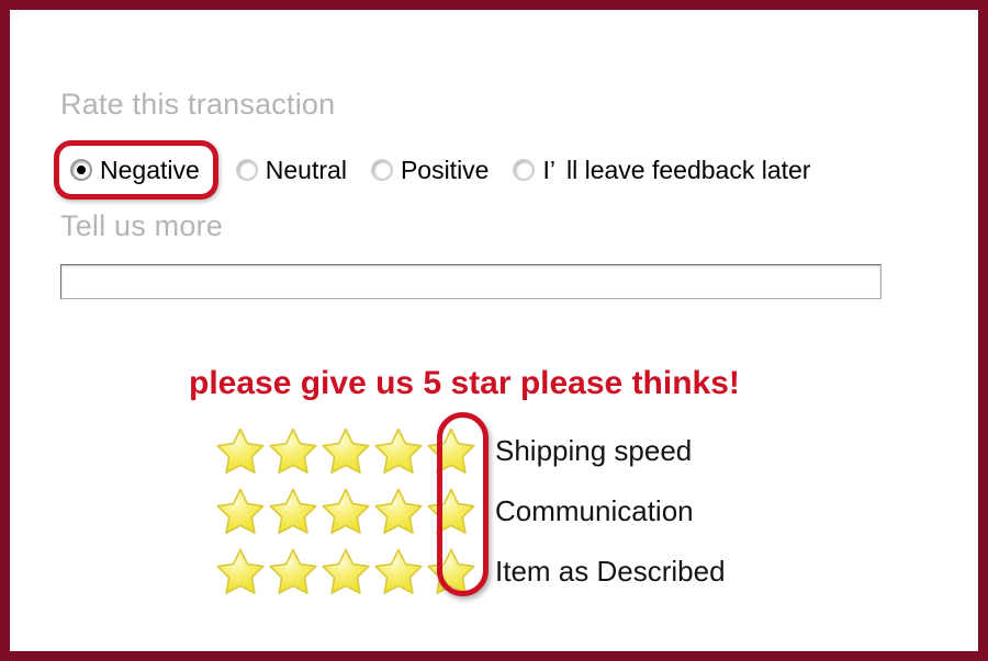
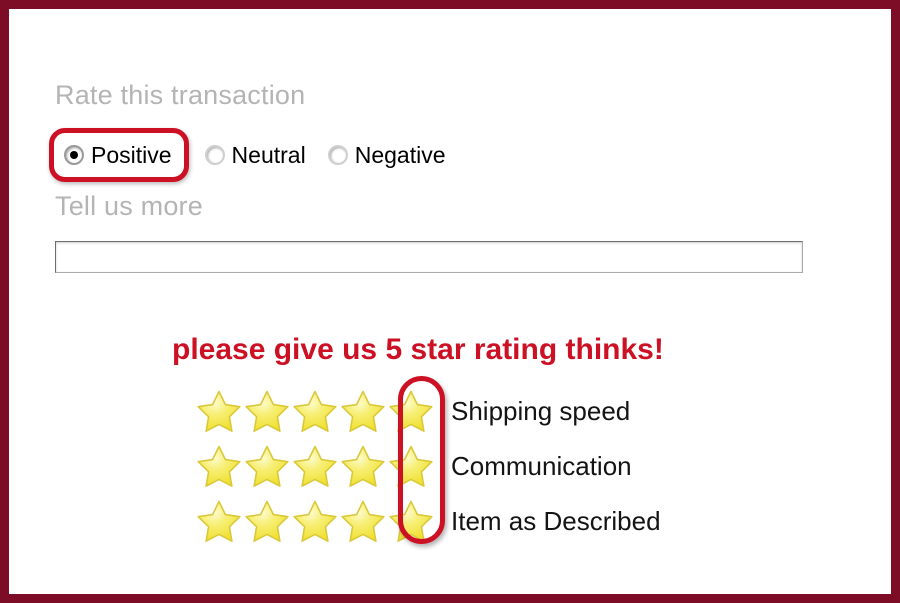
  Rate this transaction
- Negative
+ Positive
  Neutral
- Positive
+ Negative
- I’ ll leave feedback later
  Tell us more
- please give us 5 star please thinks!
+ please give us 5 star rating thinks!
  Shipping speed
  Communication
  Item as Described
